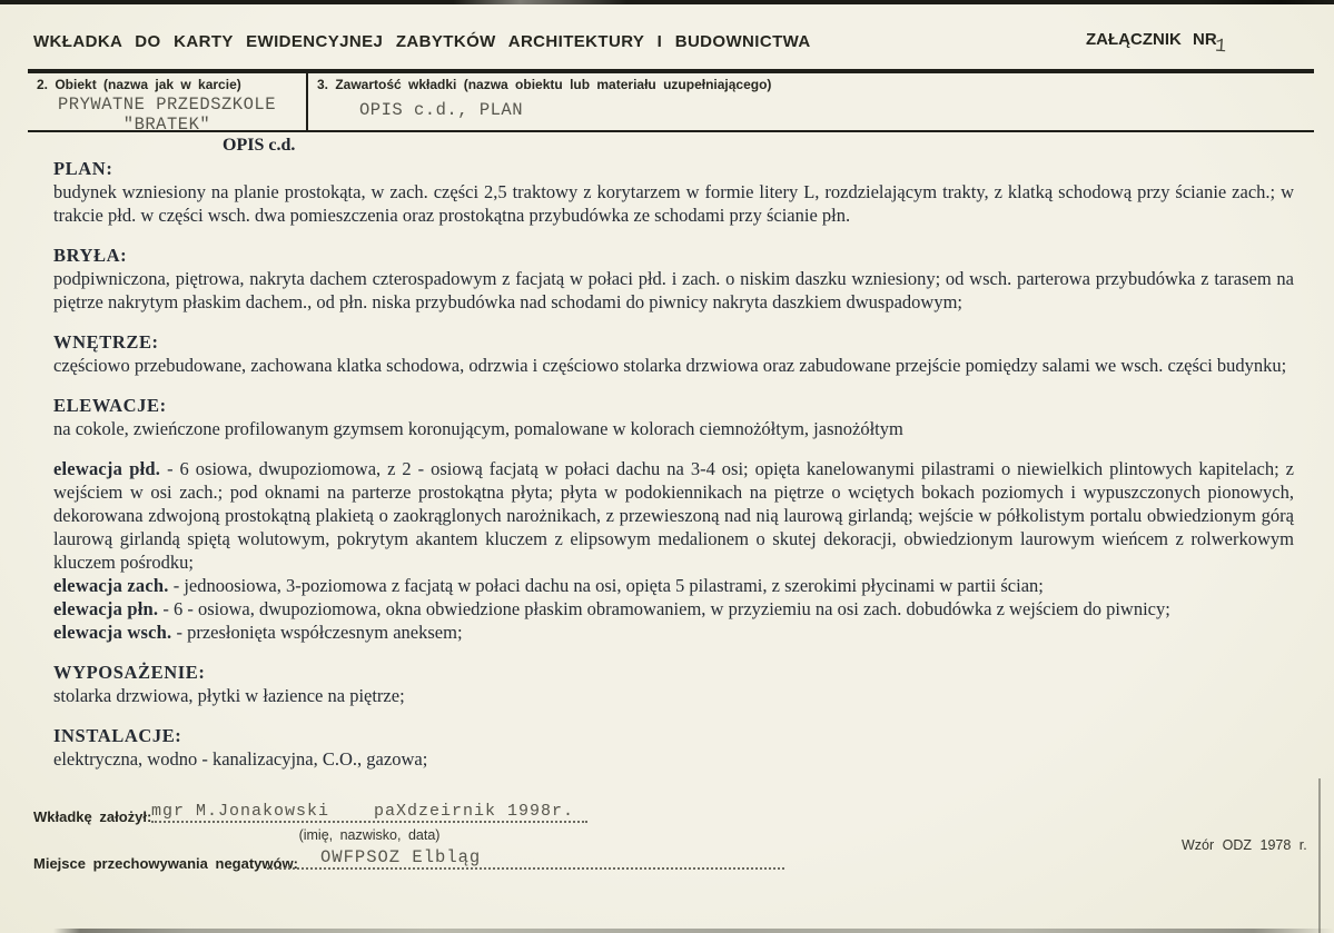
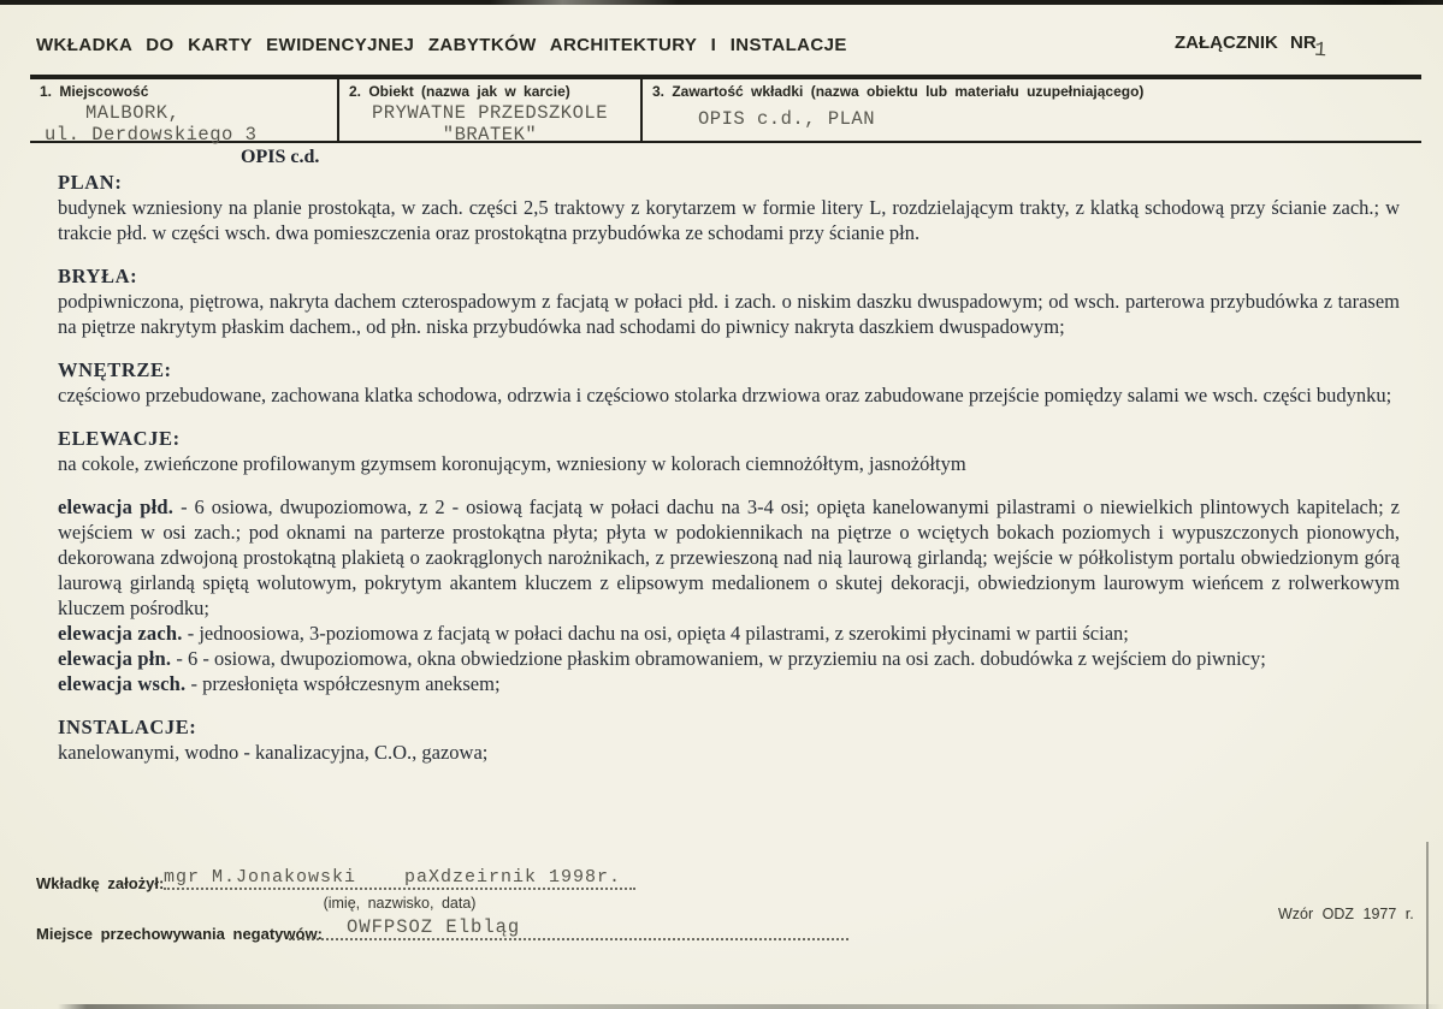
- WKŁADKA DO KARTY EWIDENCYJNEJ ZABYTKÓW ARCHITEKTURY I BUDOWNICTWA
+ WKŁADKA DO KARTY EWIDENCYJNEJ ZABYTKÓW ARCHITEKTURY I INSTALACJE
  ZAŁĄCZNIK NR
+ 1. Miejscowość
+ MALBORK,
+ ul. Derdowskiego 3
  2. Obiekt (nazwa jak w karcie)
  PRYWATNE PRZEDSZKOLE
  "BRATEK"
  3. Zawartość wkładki (nazwa obiektu lub materiału uzupełniającego)
  OPIS c.d., PLAN
  OPIS c.d.
  PLAN:
  budynek wzniesiony na planie prostokąta, w zach. części 2,5 traktowy z korytarzem w formie litery L, rozdzielającym trakty, z klatką schodową przy ścianie zach.; w trakcie płd. w części wsch. dwa pomieszczenia oraz prostokątna przybudówka ze schodami przy ścianie płn.
  BRYŁA:
- podpiwniczona, piętrowa, nakryta dachem czterospadowym z facjatą w połaci płd. i zach. o niskim daszku wzniesiony; od wsch. parterowa przybudówka z tarasem na piętrze nakrytym płaskim dachem., od płn. niska przybudówka nad schodami do piwnicy nakryta daszkiem dwuspadowym;
+ podpiwniczona, piętrowa, nakryta dachem czterospadowym z facjatą w połaci płd. i zach. o niskim daszku dwuspadowym; od wsch. parterowa przybudówka z tarasem na piętrze nakrytym płaskim dachem., od płn. niska przybudówka nad schodami do piwnicy nakryta daszkiem dwuspadowym;
  WNĘTRZE:
  częściowo przebudowane, zachowana klatka schodowa, odrzwia i częściowo stolarka drzwiowa oraz zabudowane przejście pomiędzy salami we wsch. części budynku;
  ELEWACJE:
- na cokole, zwieńczone profilowanym gzymsem koronującym, pomalowane w kolorach ciemnożółtym, jasnożółtym
+ na cokole, zwieńczone profilowanym gzymsem koronującym, wzniesiony w kolorach ciemnożółtym, jasnożółtym
  elewacja płd. - 6 osiowa, dwupoziomowa, z 2 - osiową facjatą w połaci dachu na 3-4 osi; opięta kanelowanymi pilastrami o niewielkich plintowych kapitelach; z wejściem w osi zach.; pod oknami na parterze prostokątna płyta; płyta w podokiennikach na piętrze o wciętych bokach poziomych i wypuszczonych pionowych, dekorowana zdwojoną prostokątną plakietą o zaokrąglonych narożnikach, z przewieszoną nad nią laurową girlandą; wejście w półkolistym portalu obwiedzionym górą laurową girlandą spiętą wolutowym, pokrytym akantem kluczem z elipsowym medalionem o skutej dekoracji, obwiedzionym laurowym wieńcem z rolwerkowym kluczem pośrodku;
- elewacja zach. - jednoosiowa, 3-poziomowa z facjatą w połaci dachu na osi, opięta 5 pilastrami, z szerokimi płycinami w partii ścian;
+ elewacja zach. - jednoosiowa, 3-poziomowa z facjatą w połaci dachu na osi, opięta 4 pilastrami, z szerokimi płycinami w partii ścian;
  elewacja płn. - 6 - osiowa, dwupoziomowa, okna obwiedzione płaskim obramowaniem, w przyziemiu na osi zach. dobudówka z wejściem do piwnicy;
  elewacja wsch. - przesłonięta współczesnym aneksem;
- WYPOSAŻENIE:
- stolarka drzwiowa, płytki w łazience na piętrze;
  INSTALACJE:
- elektryczna, wodno - kanalizacyjna, C.O., gazowa;
+ kanelowanymi, wodno - kanalizacyjna, C.O., gazowa;
  Wkładkę założył:
  mgr M.Jonakowski paXdzeirnik 1998r.
  (imię, nazwisko, data)
  Miejsce przechowywania negatywów:
  OWFPSOZ Elbląg
- Wzór ODZ 1978 r.
+ Wzór ODZ 1977 r.
